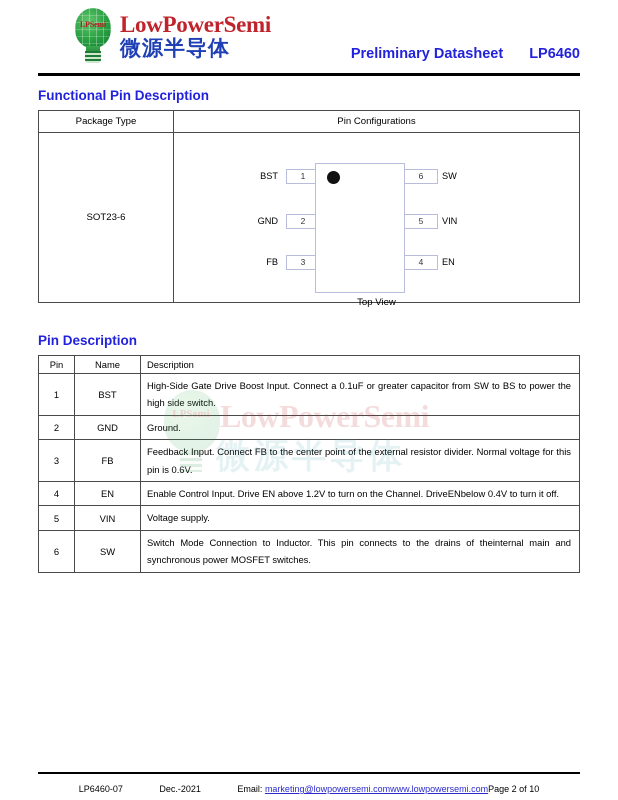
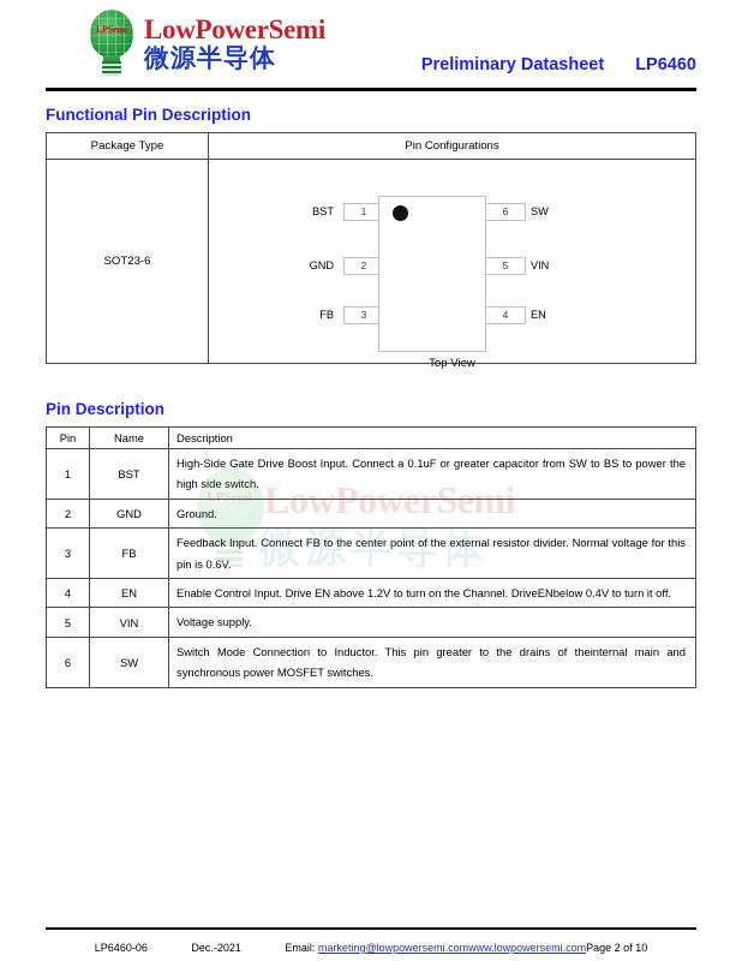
  LPSemi
  LowPowerSemi
  微源半导体
  Preliminary Datasheet LP6460
  Functional Pin Description
  Package Type	Pin Configurations
  SOT23-6	BST 1 GND 2 FB 3 6 SW 5 VIN 4 EN Top View
  Pin Description
  Pin	Name	Description
  1	BST	High-Side Gate Drive Boost Input. Connect a 0.1uF or greater capacitor from SW to BS to power the high side switch.
  2	GND	Ground.
  3	FB	Feedback Input. Connect FB to the center point of the external resistor divider. Normal voltage for this pin is 0.6V.
  4	EN	Enable Control Input. Drive EN above 1.2V to turn on the Channel. DriveENbelow 0.4V to turn it off.
  5	VIN	Voltage supply.
- 6	SW	Switch Mode Connection to Inductor. This pin connects to the drains of theinternal main and synchronous power MOSFET switches.
+ 6	SW	Switch Mode Connection to Inductor. This pin greater to the drains of theinternal main and synchronous power MOSFET switches.
  LPSemi
  LowPowerSemi
  微源半导体
- LP6460-07 Dec.-2021 Email: marketing@lowpowersemi.comwww.lowpowersemi.comPage 2 of 10
+ LP6460-06 Dec.-2021 Email: marketing@lowpowersemi.comwww.lowpowersemi.comPage 2 of 10
